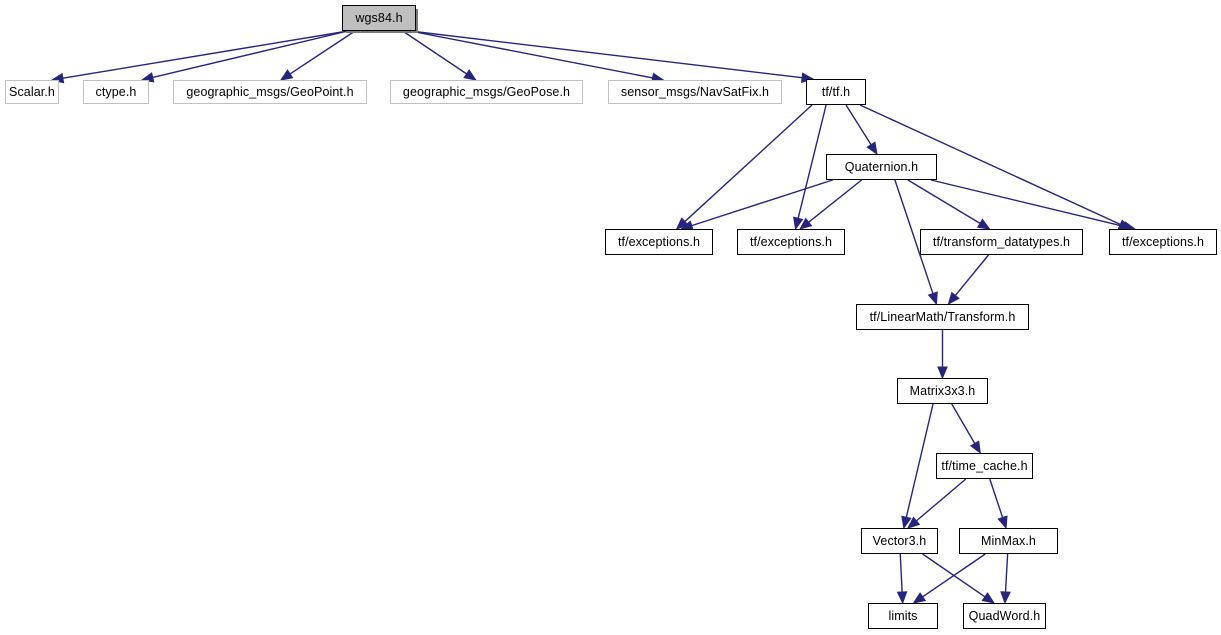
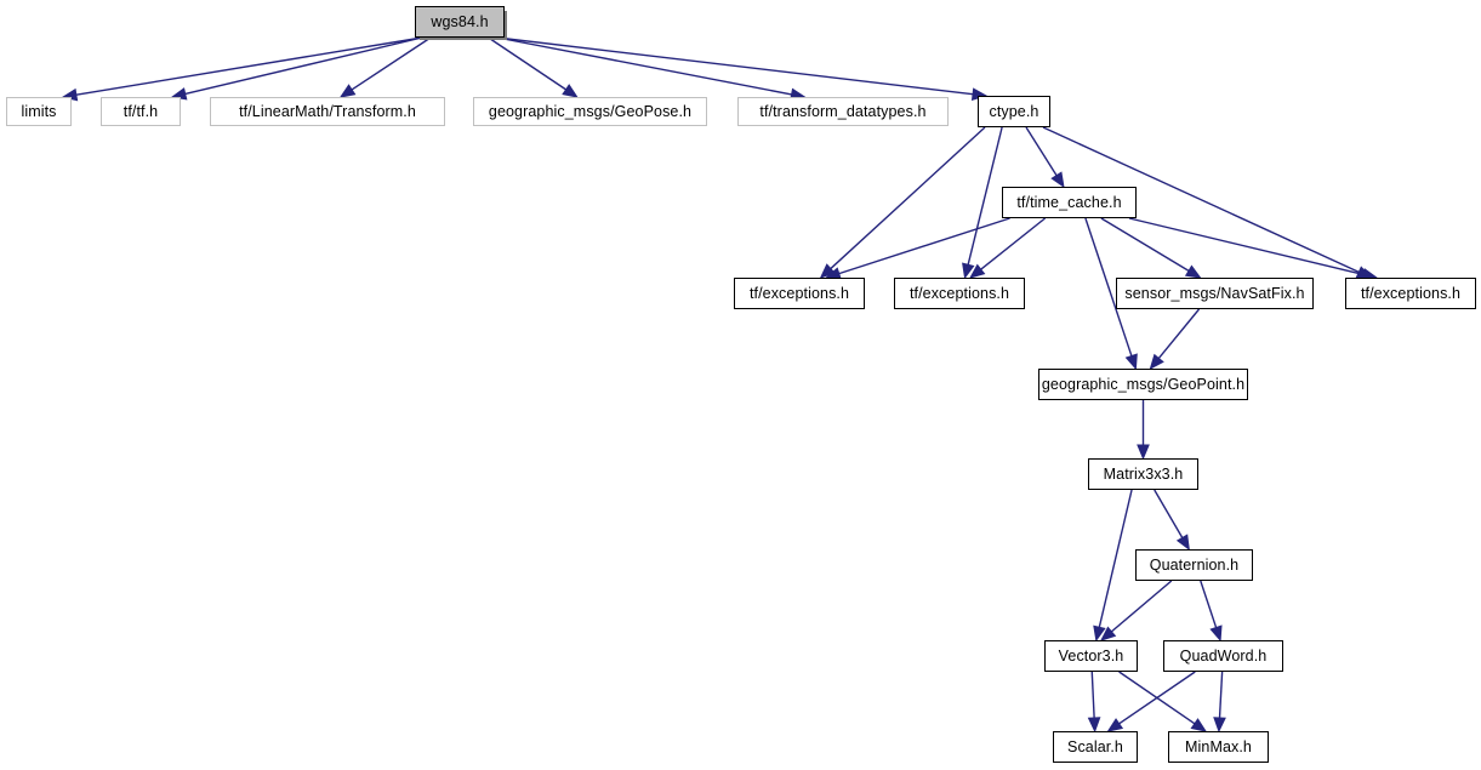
  wgs84.h
- Scalar.h
+ limits
- ctype.h
+ tf/tf.h
- geographic_msgs/GeoPoint.h
+ tf/LinearMath/Transform.h
  geographic_msgs/GeoPose.h
- sensor_msgs/NavSatFix.h
+ tf/transform_datatypes.h
- tf/tf.h
+ ctype.h
- Quaternion.h
+ tf/time_cache.h
  tf/exceptions.h
  tf/exceptions.h
- tf/transform_datatypes.h
+ sensor_msgs/NavSatFix.h
  tf/exceptions.h
- tf/LinearMath/Transform.h
+ geographic_msgs/GeoPoint.h
  Matrix3x3.h
- tf/time_cache.h
+ Quaternion.h
  Vector3.h
- MinMax.h
+ QuadWord.h
- limits
+ Scalar.h
- QuadWord.h
+ MinMax.h
